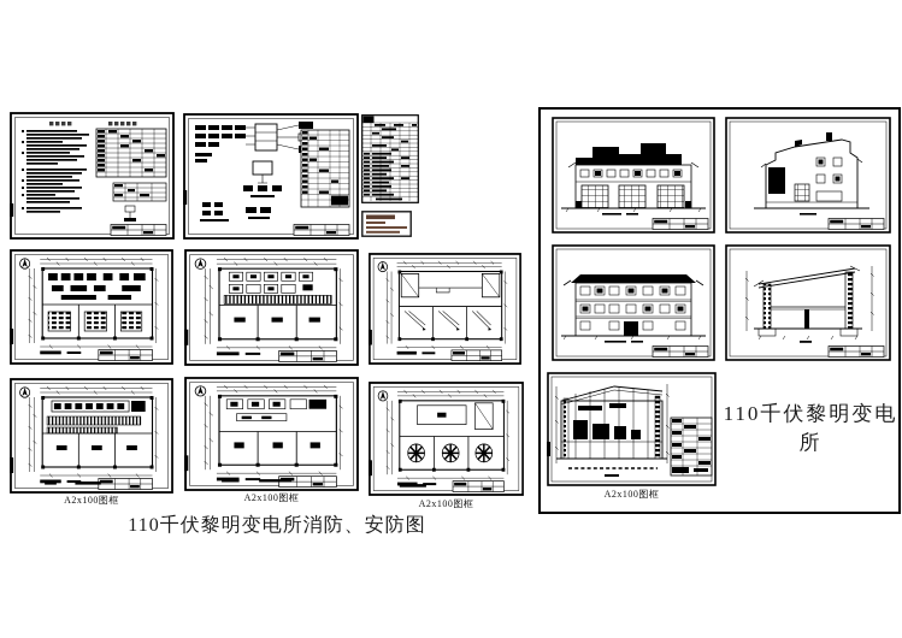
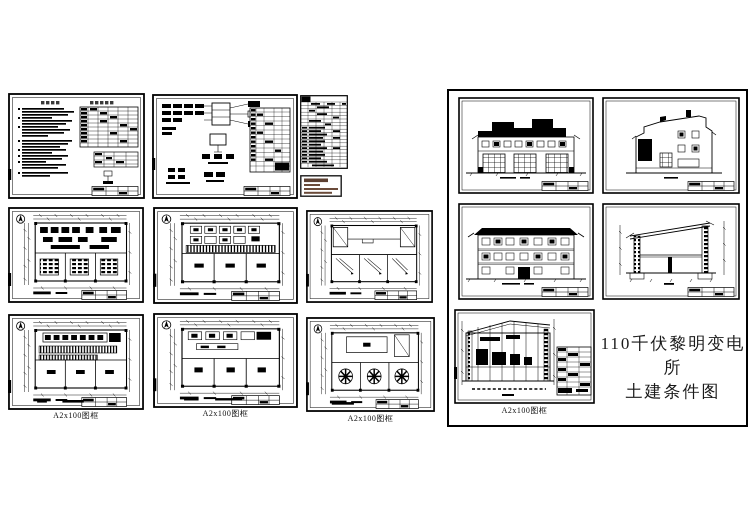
  A2x100图框
  A2x100图框
  A2x100图框
- 110千伏黎明变电所消防、安防图
  A2x100图框
  110千伏黎明变电所
+ 土建条件图
